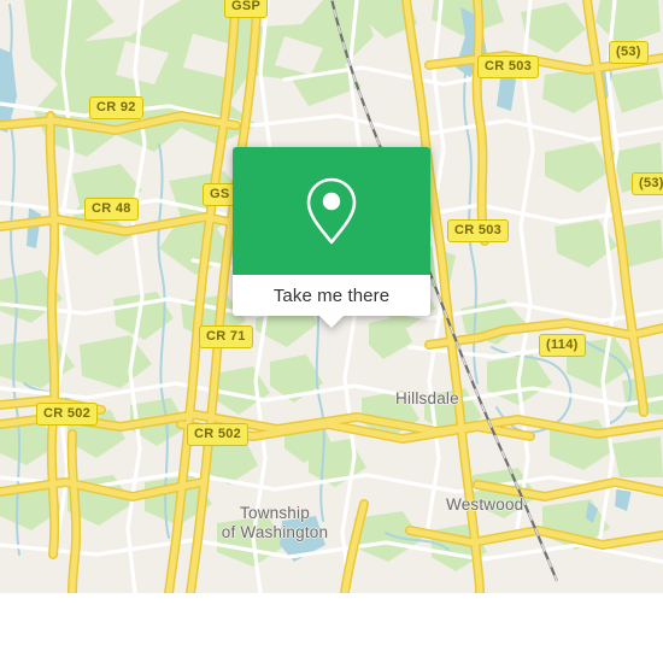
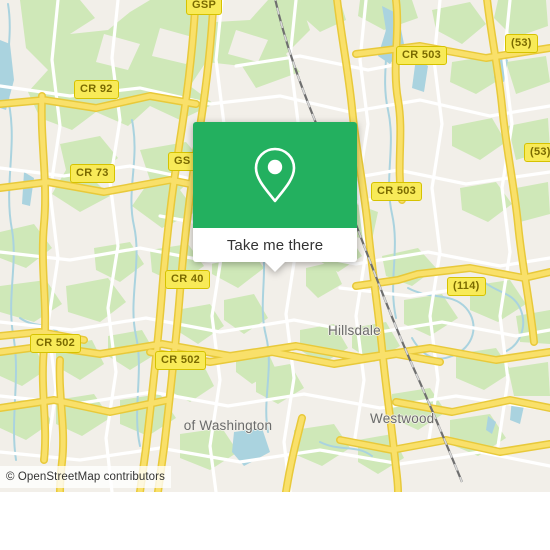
  GSP
  CR 92
  CR 503
  (53)
- CR 48
+ CR 73
  GS
  (53)
  CR 503
- CR 71
+ CR 40
  (114)
  CR 502
  CR 502
  Hillsdale
  Westwood
- Township
  of Washington
  Take me there
+ © OpenStreetMap contributors
